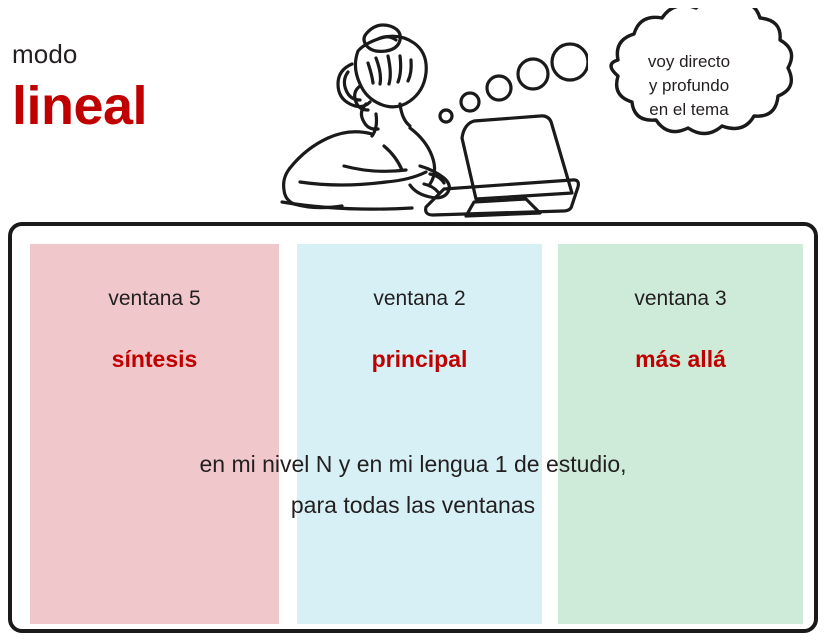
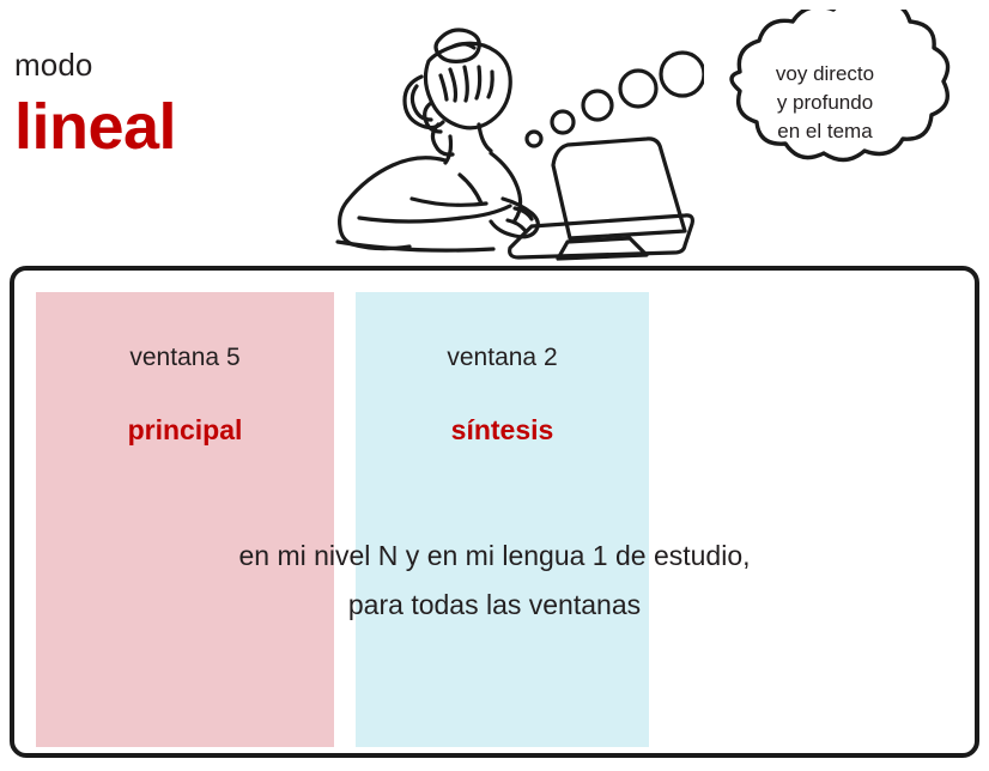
  modo
  lineal
  voy directo
  y profundo
  en el tema
  ventana 5
- síntesis
+ principal
  ventana 2
- principal
+ síntesis
- ventana 3
- más allá
  en mi nivel N y en mi lengua 1 de estudio,
  para todas las ventanas
